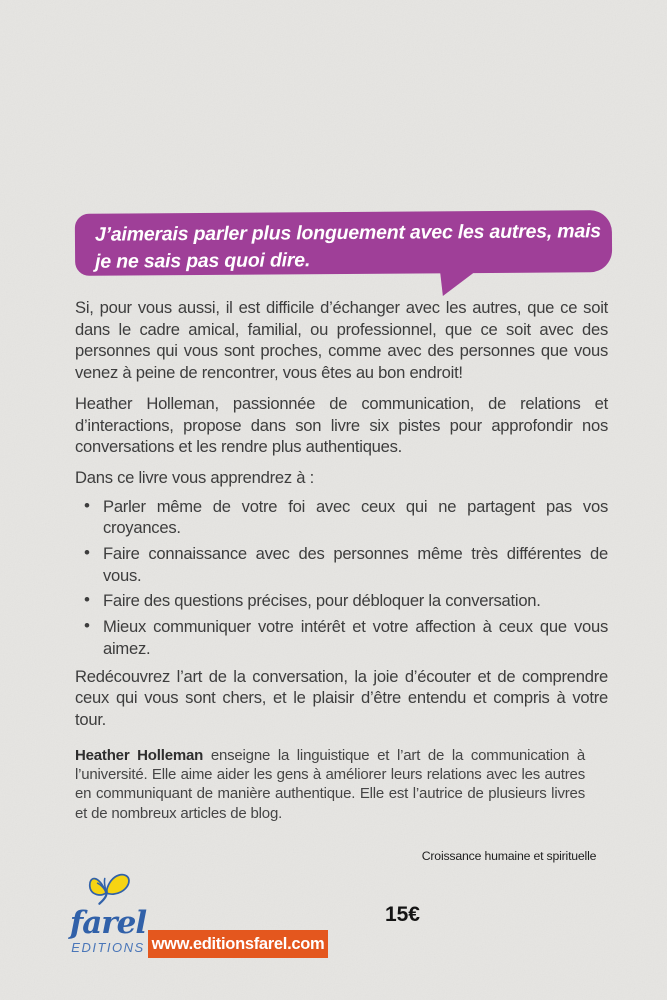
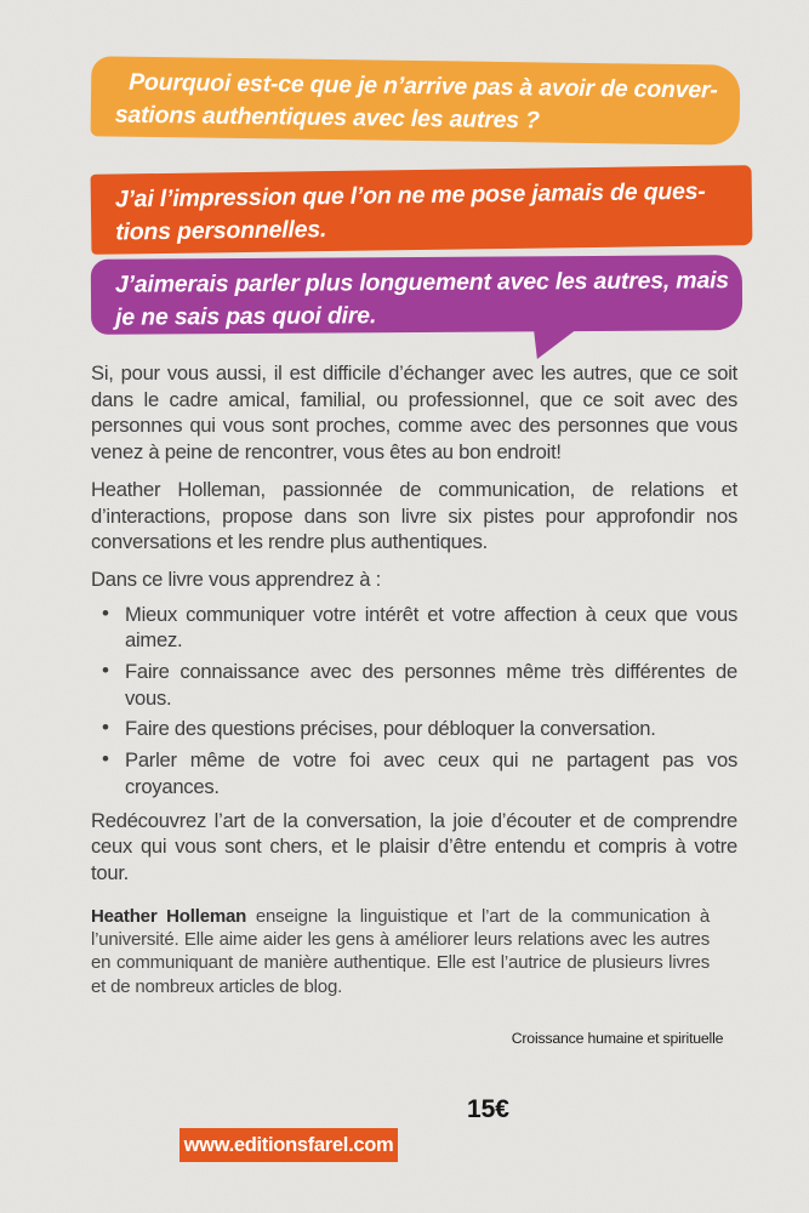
+ Pourquoi est-ce que je n’arrive pas à avoir de conver-
+ sations authentiques avec les autres ?
+ J’ai l’impression que l’on ne me pose jamais de ques-
+ tions personnelles.
  J’aimerais parler plus longuement avec les autres, mais
  je ne sais pas quoi dire.
  Si, pour vous aussi, il est difficile d’échanger avec les autres, que ce soit dans le cadre amical, familial, ou professionnel, que ce soit avec des personnes qui vous sont proches, comme avec des personnes que vous venez à peine de rencontrer, vous êtes au bon endroit!
  Heather Holleman, passionnée de communication, de relations et d’interactions, propose dans son livre six pistes pour approfondir nos conversations et les rendre plus authentiques.
  Dans ce livre vous apprendrez à :
  •
- Parler même de votre foi avec ceux qui ne partagent pas vos croyances.
+ Mieux communiquer votre intérêt et votre affection à ceux que vous aimez.
  •
  Faire connaissance avec des personnes même très différentes de vous.
  •
  Faire des questions précises, pour débloquer la conversation.
  •
- Mieux communiquer votre intérêt et votre affection à ceux que vous aimez.
+ Parler même de votre foi avec ceux qui ne partagent pas vos croyances.
  Redécouvrez l’art de la conversation, la joie d’écouter et de comprendre ceux qui vous sont chers, et le plaisir d’être entendu et compris à votre tour.
  Heather Holleman enseigne la linguistique et l’art de la communication à l’université. Elle aime aider les gens à améliorer leurs relations avec les autres en communiquant de manière authentique. Elle est l’autrice de plusieurs livres et de nombreux articles de blog.
- farel
- EDITIONS
  www.editionsfarel.com
  Croissance humaine et spirituelle
  15€
